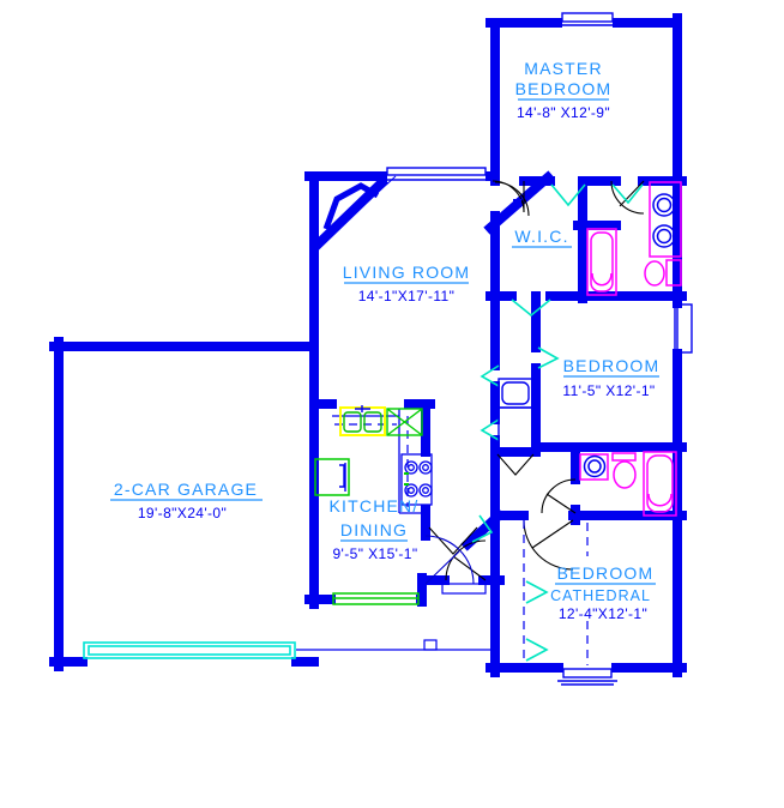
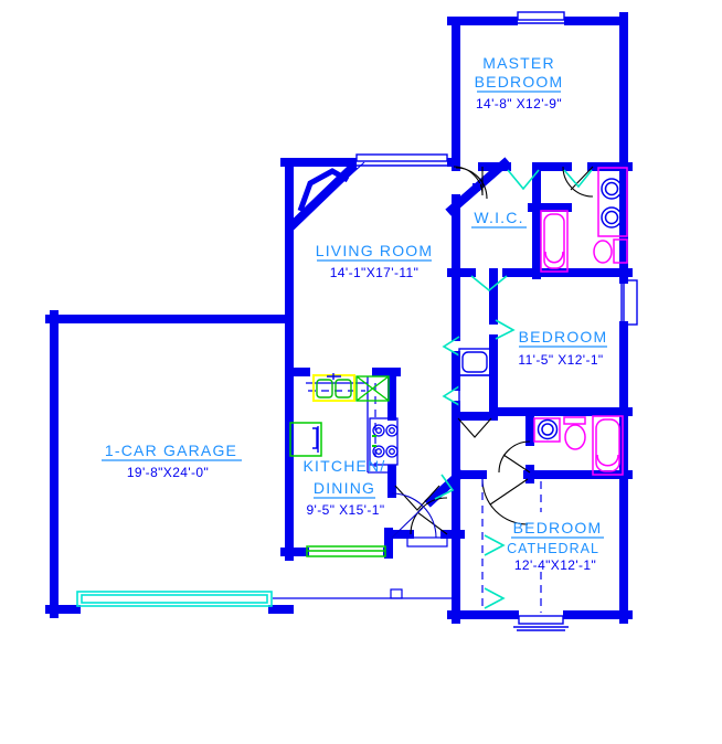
  MASTER
  BEDROOM
  14'-8" X12'-9"
  W.I.C.
  LIVING ROOM
  14'-1"X17'-11"
  BEDROOM
  11'-5" X12'-1"
  KITCHEN/
  DINING
  9'-5" X15'-1"
- 2-CAR GARAGE
+ 1-CAR GARAGE
  19'-8"X24'-0"
  BEDROOM
  CATHEDRAL
  12'-4"X12'-1"
